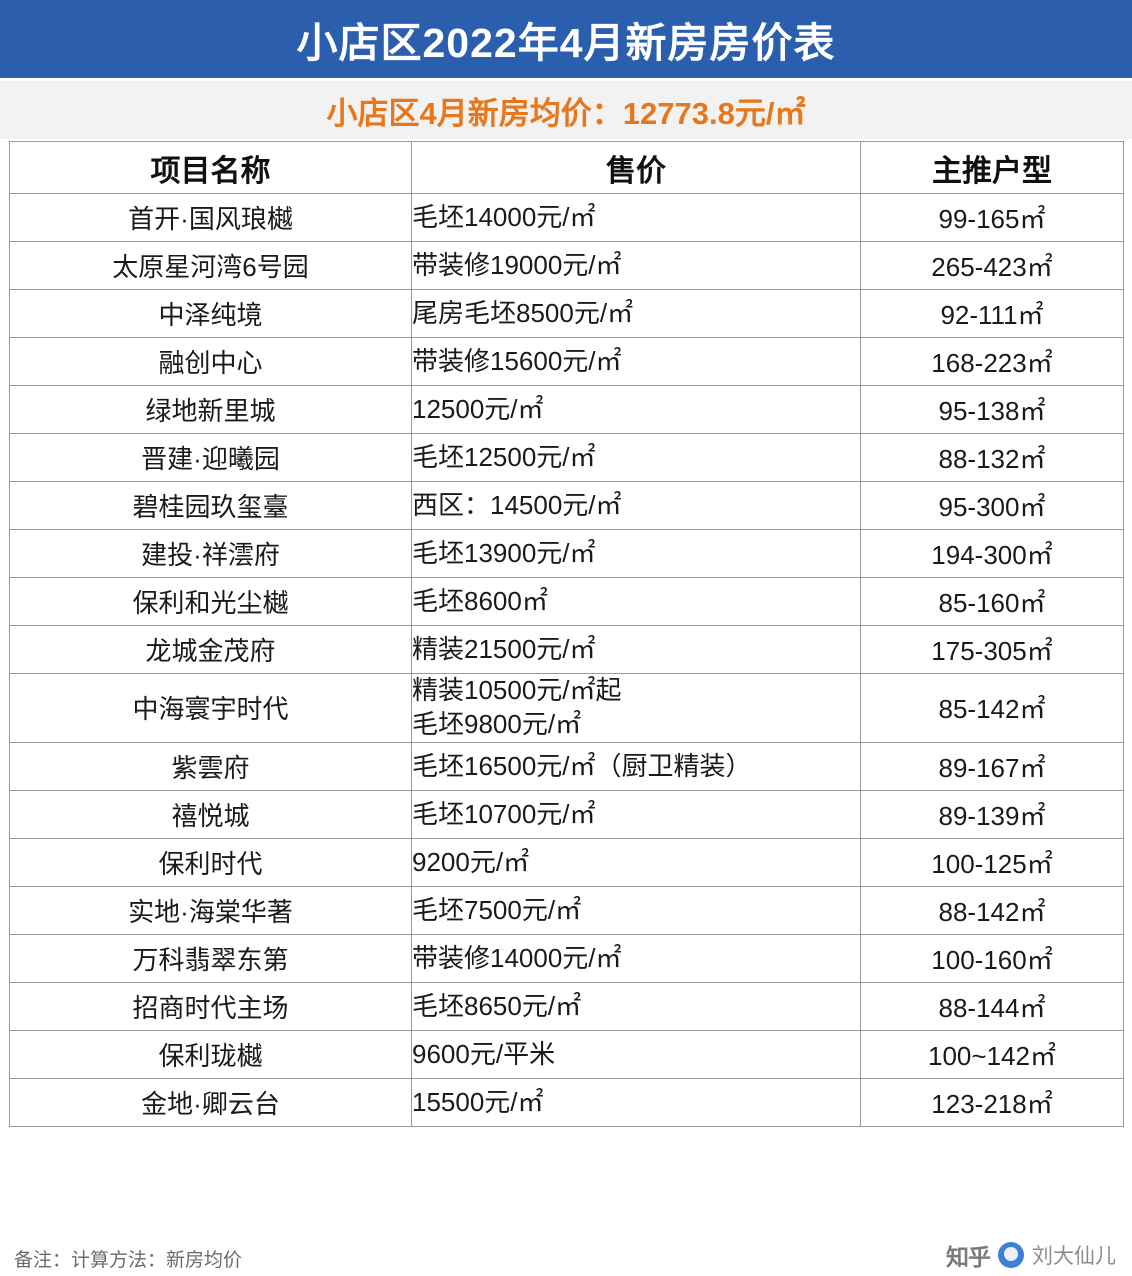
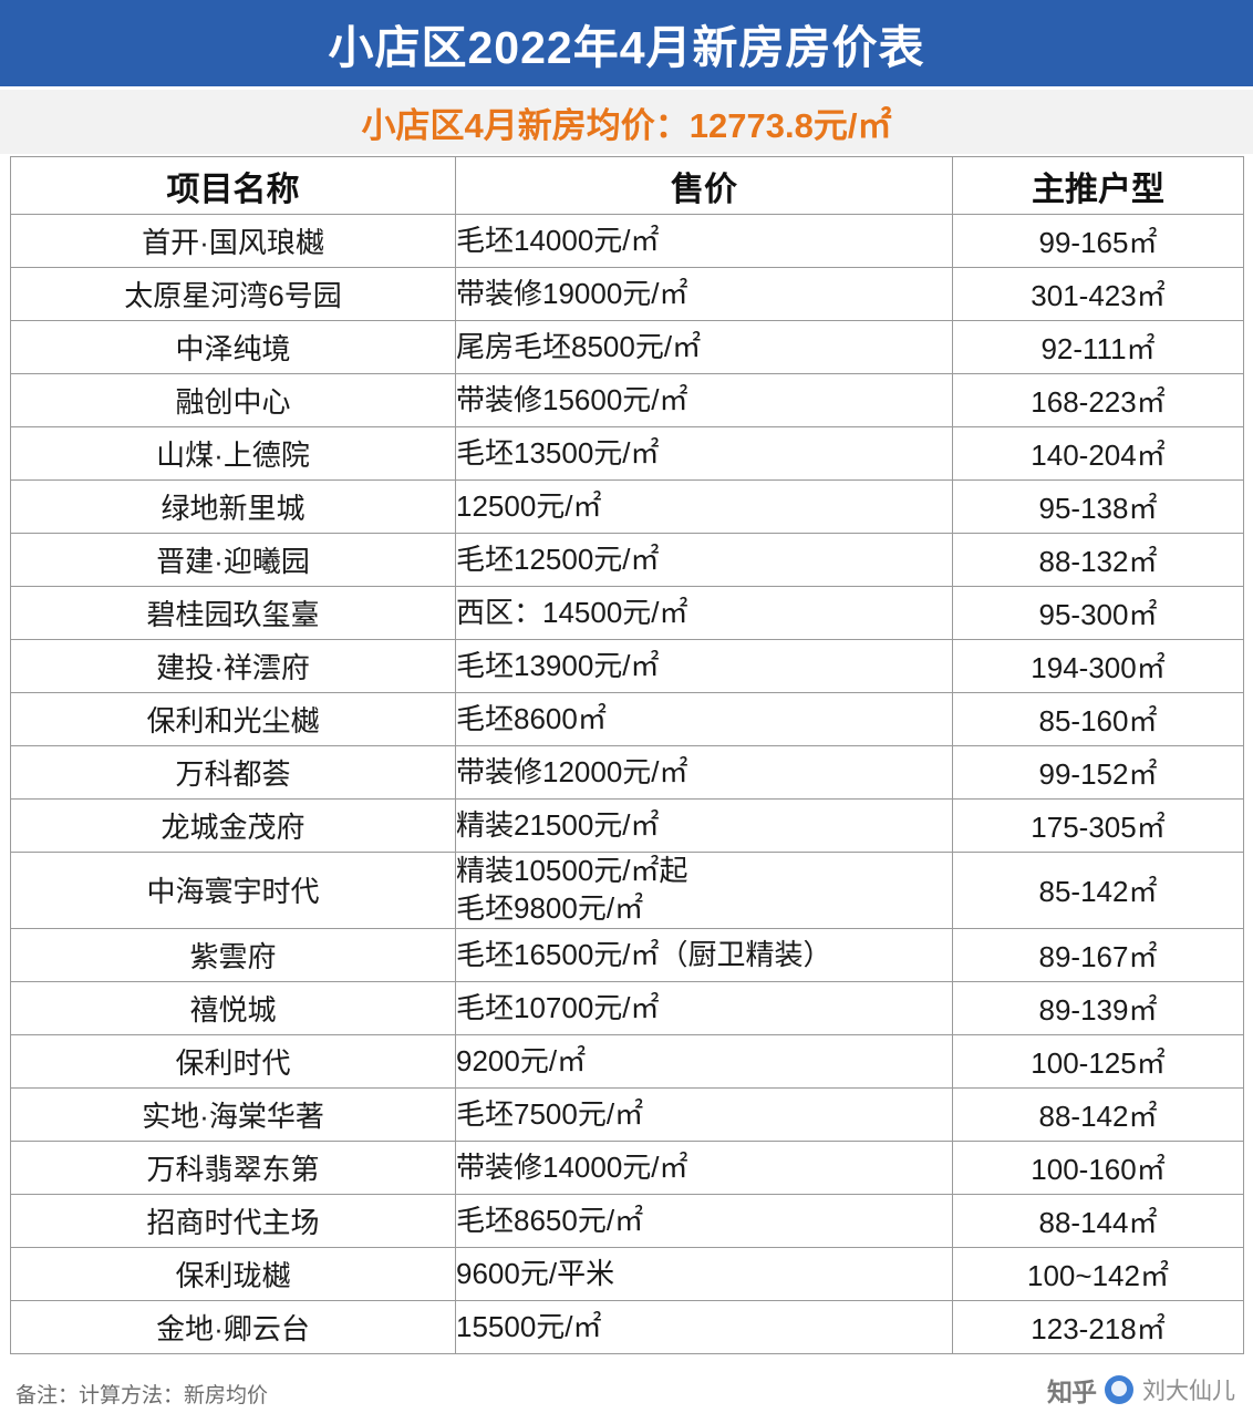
  小店区2022年4月新房房价表
  小店区4月新房均价：12773.8元/㎡
  项目名称	售价	主推户型
  首开·国风琅樾	毛坯14000元/㎡	99-165㎡
- 太原星河湾6号园	带装修19000元/㎡	265-423㎡
+ 太原星河湾6号园	带装修19000元/㎡	301-423㎡
  中泽纯境	尾房毛坯8500元/㎡	92-111㎡
  融创中心	带装修15600元/㎡	168-223㎡
+ 山煤·上德院	毛坯13500元/㎡	140-204㎡
  绿地新里城	12500元/㎡	95-138㎡
  晋建·迎曦园	毛坯12500元/㎡	88-132㎡
  碧桂园玖玺臺	西区：14500元/㎡	95-300㎡
  建投·祥澐府	毛坯13900元/㎡	194-300㎡
  保利和光尘樾	毛坯8600㎡	85-160㎡
+ 万科都荟	带装修12000元/㎡	99-152㎡
  龙城金茂府	精装21500元/㎡	175-305㎡
  中海寰宇时代	精装10500元/㎡起毛坯9800元/㎡	85-142㎡
  紫雲府	毛坯16500元/㎡（厨卫精装）	89-167㎡
  禧悦城	毛坯10700元/㎡	89-139㎡
  保利时代	9200元/㎡	100-125㎡
  实地·海棠华著	毛坯7500元/㎡	88-142㎡
  万科翡翠东第	带装修14000元/㎡	100-160㎡
  招商时代主场	毛坯8650元/㎡	88-144㎡
  保利珑樾	9600元/平米	100~142㎡
  金地·卿云台	15500元/㎡	123-218㎡
  备注：计算方法：新房均价
  知乎
  刘大仙儿
